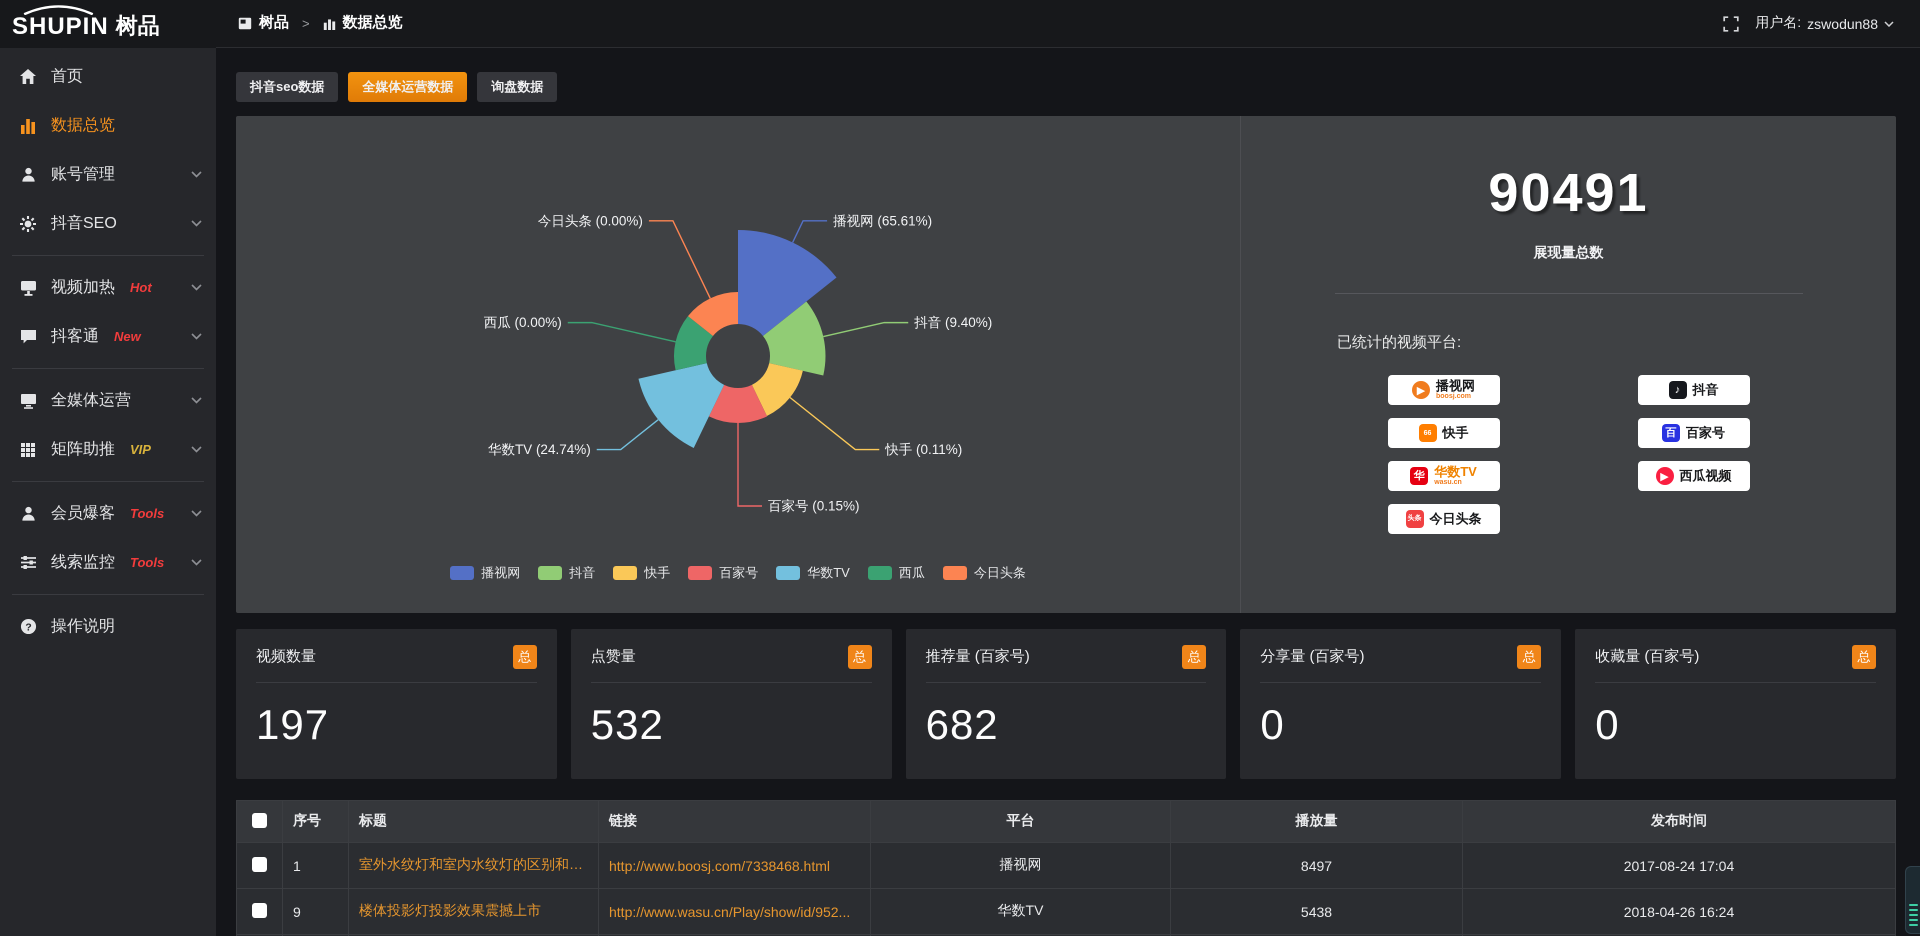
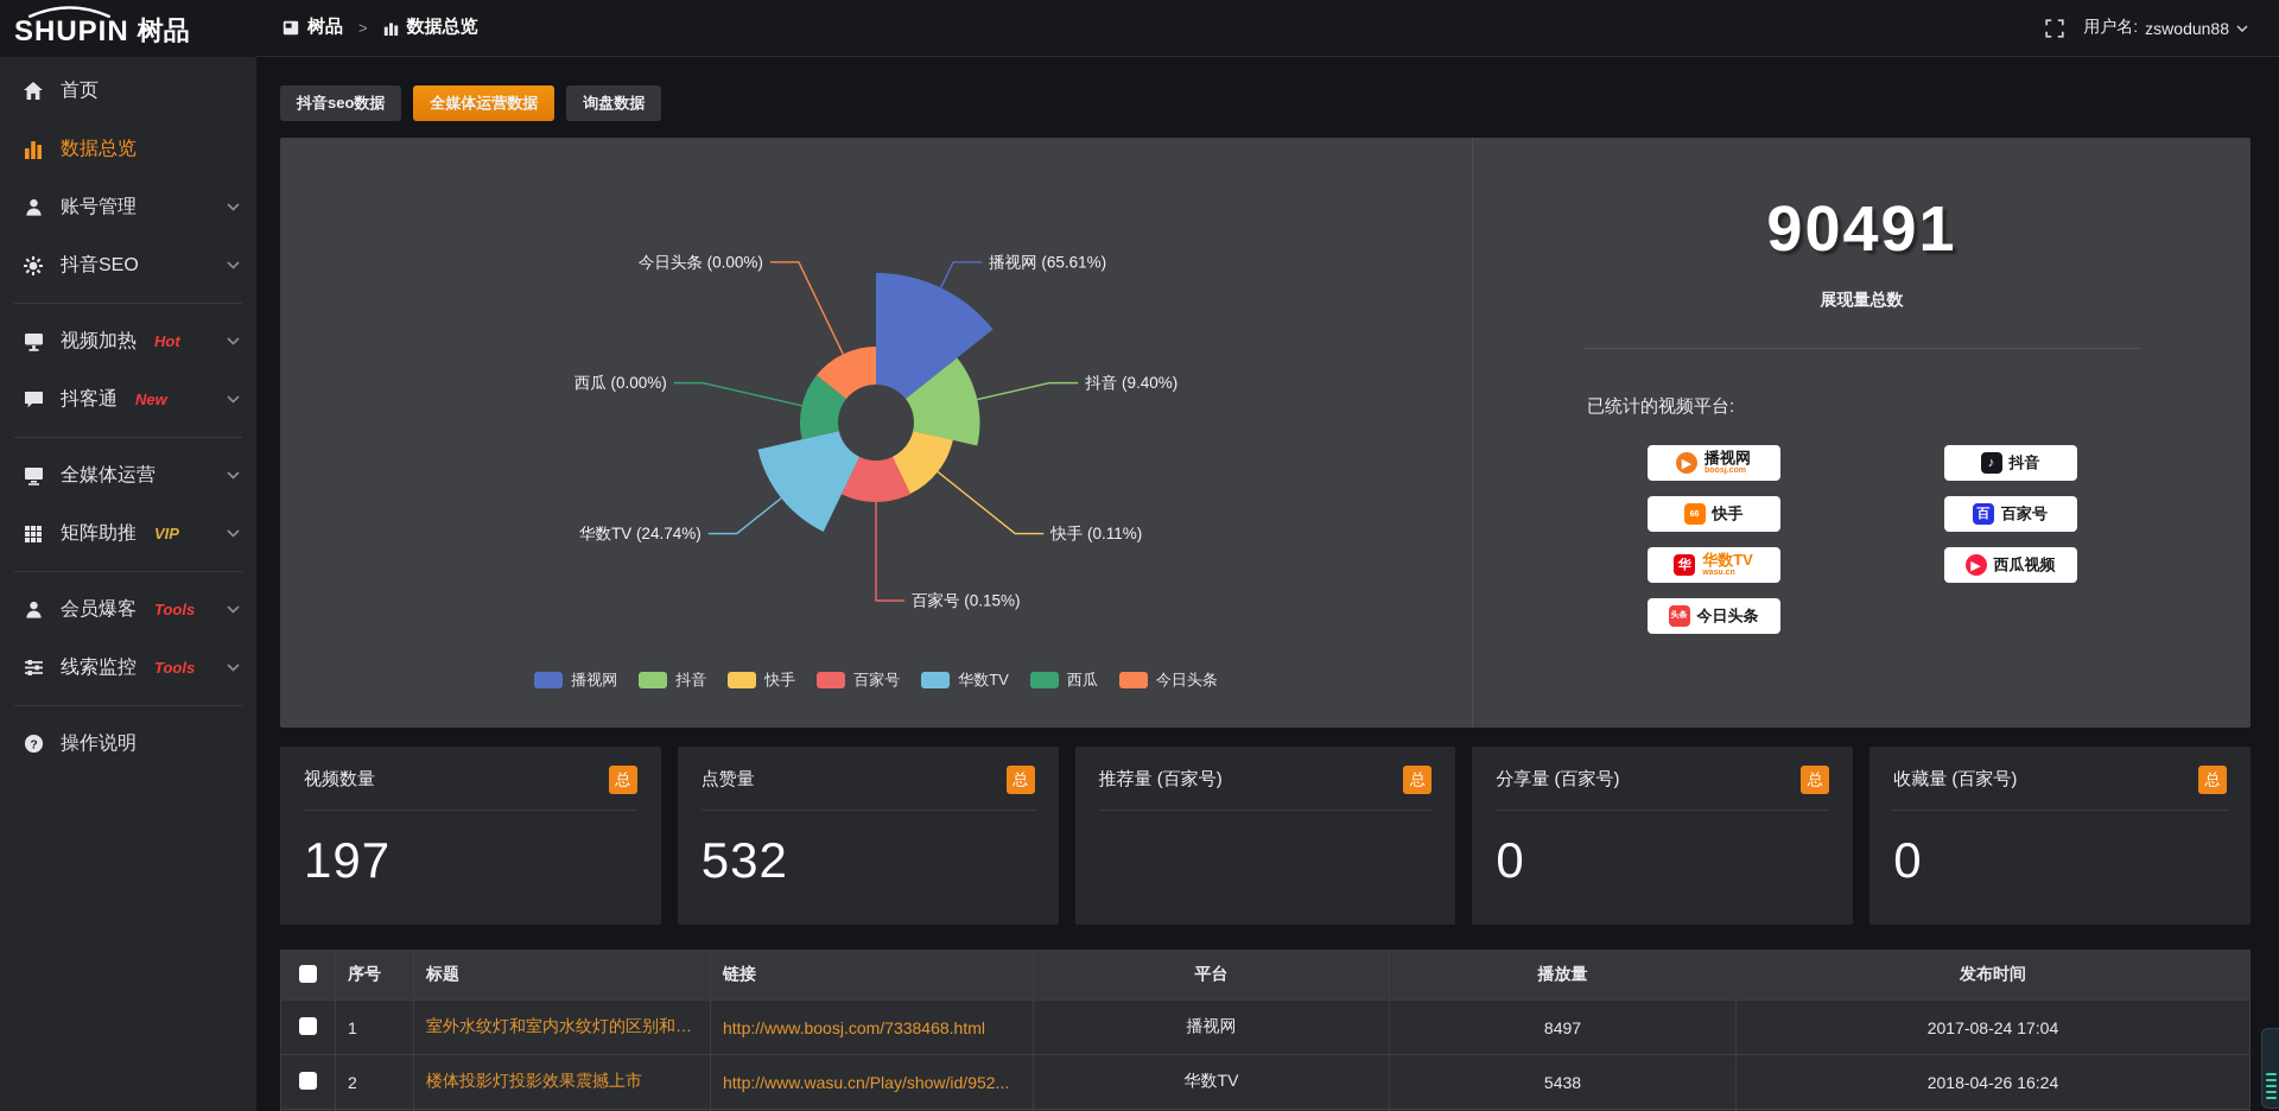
  SHUPIN
  树品
  首页
  数据总览
  账号管理
  抖音SEO
  视频加热
  Hot
  抖客通
  New
  全媒体运营
  矩阵助推
  VIP
  会员爆客
  Tools
  线索监控
  Tools
  ?
  操作说明
  树品
  >
  数据总览
  用户名:
  zswodun88
  抖音seo数据
  全媒体运营数据
  询盘数据
  播视网 (65.61%)
  抖音 (9.40%)
  快手 (0.11%)
  百家号 (0.15%)
  华数TV (24.74%)
  西瓜 (0.00%)
  今日头条 (0.00%)
  播视网
  抖音
  快手
  百家号
  华数TV
  西瓜
  今日头条
  90491
  展现量总数
  已统计的视频平台:
  ▶
  播视网
  ♪
  抖音
  快手
  百
  百家号
  华
  华数TV
  ▶
  西瓜视频
  今日头条
  视频数量
  总
  197
  点赞量
  总
  532
  推荐量 (百家号)
  总
- 682
  分享量 (百家号)
  总
  0
  收藏量 (百家号)
  总
  0
  	序号	标题	链接	平台	播放量	发布时间
  	1	室外水纹灯和室内水纹灯的区别和简介	http://www.boosj.com/7338468.html	播视网	8497	2017-08-24 17:04
- 	9	楼体投影灯投影效果震撼上市	http://www.wasu.cn/Play/show/id/952...	华数TV	5438	2018-04-26 16:24
+ 	2	楼体投影灯投影效果震撼上市	http://www.wasu.cn/Play/show/id/952...	华数TV	5438	2018-04-26 16:24
